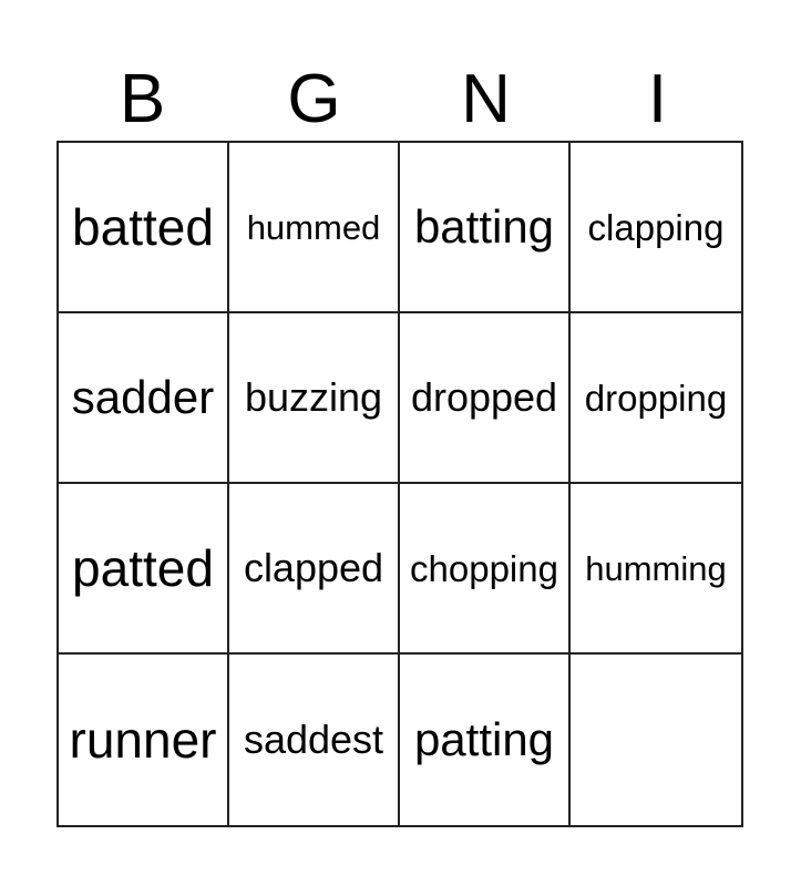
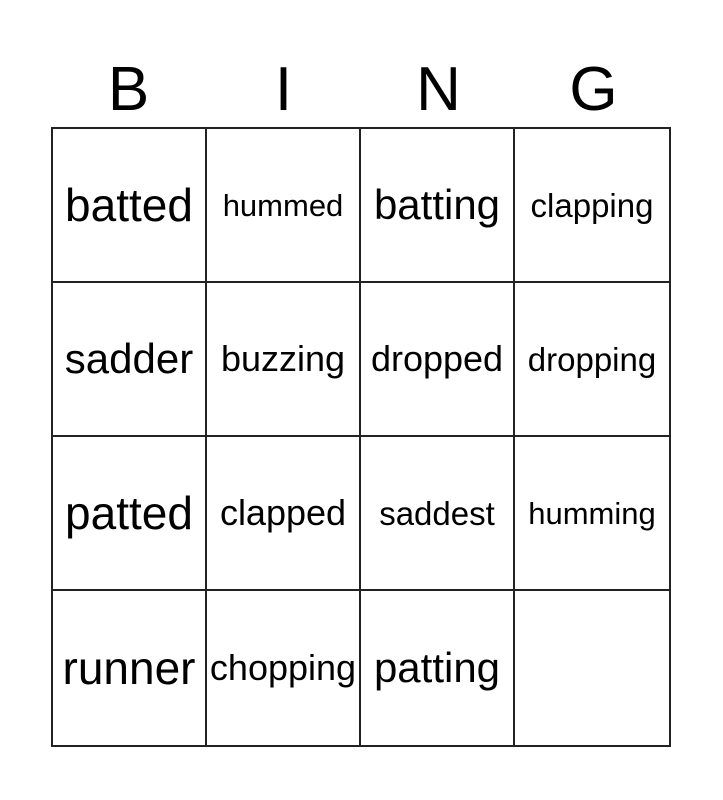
  B
- G
+ I
  N
- I
+ G
  batted
  hummed
  batting
  clapping
  sadder
  buzzing
  dropped
  dropping
  patted
  clapped
- chopping
+ saddest
  humming
  runner
- saddest
+ chopping
  patting
